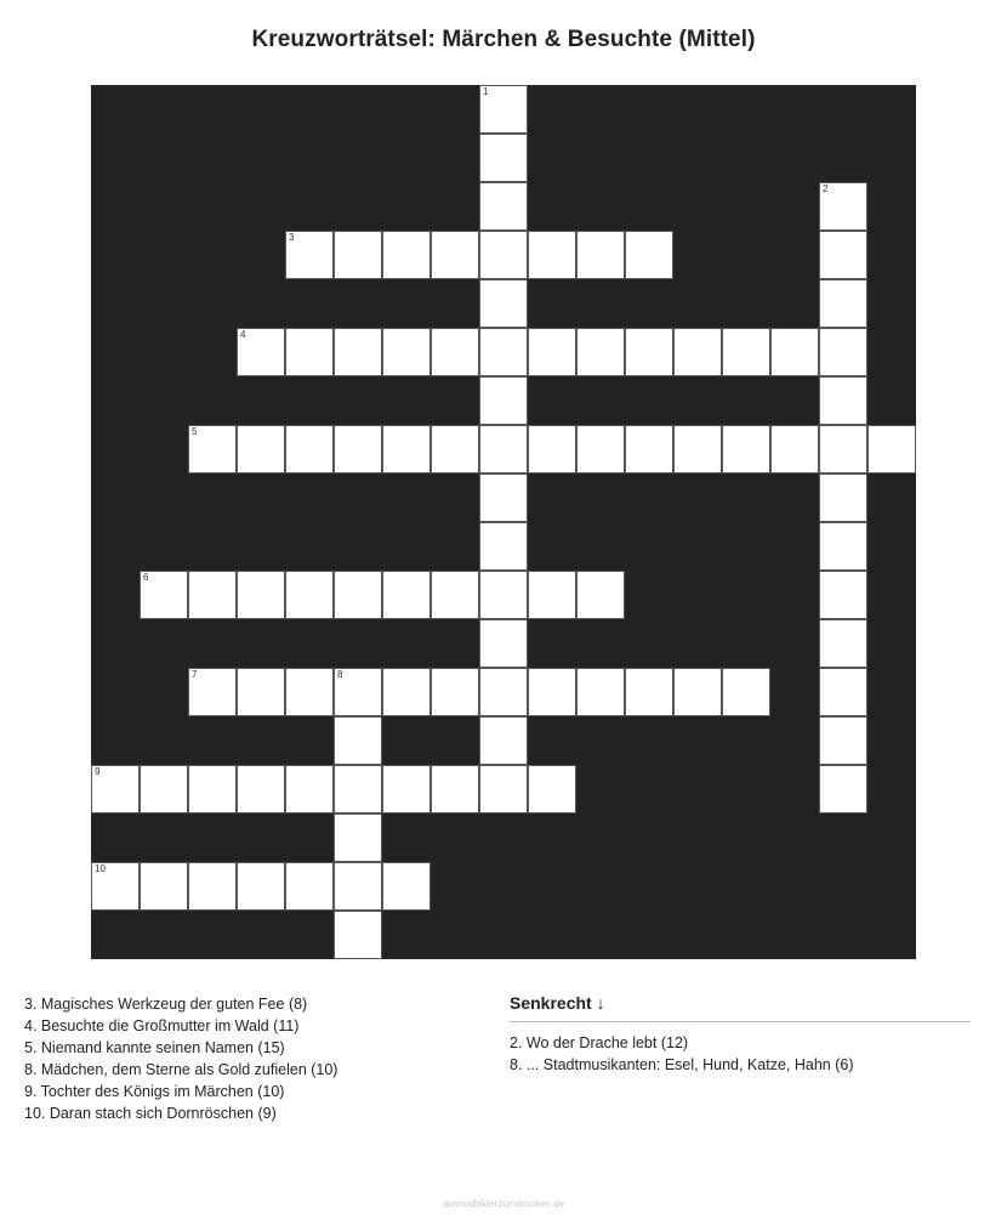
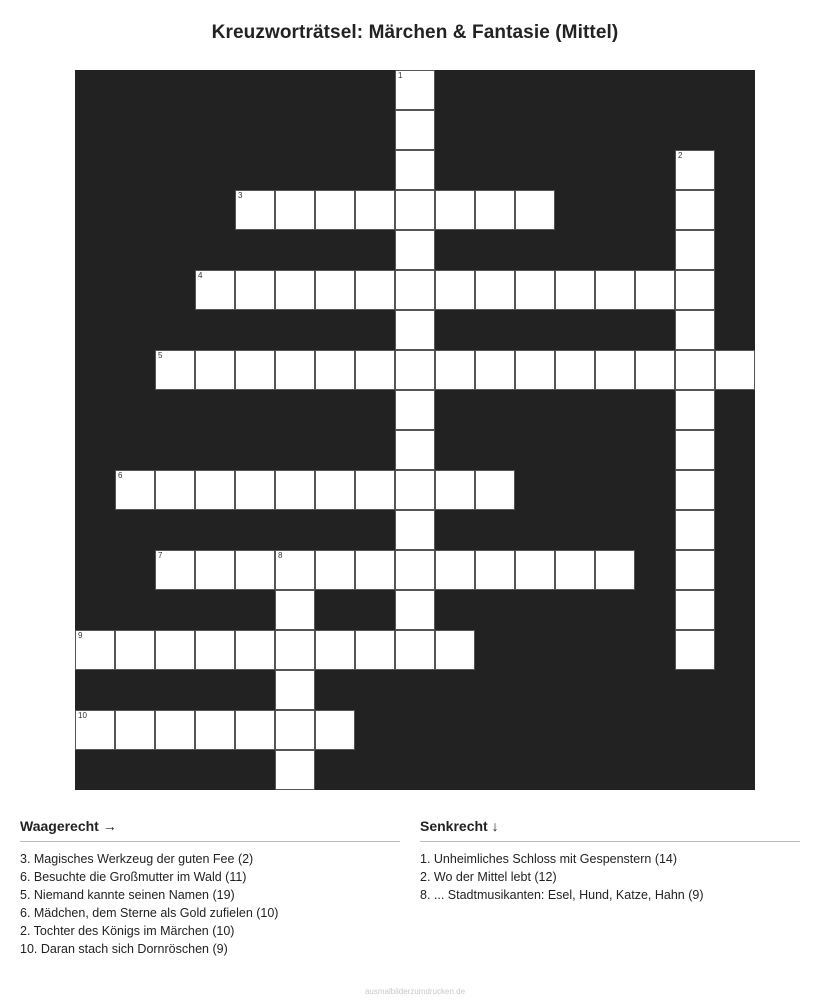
- Kreuzworträtsel: Märchen & Besuchte (Mittel)
+ Kreuzworträtsel: Märchen & Fantasie (Mittel)
  1
  2
  3
  4
  5
  6
  7
  8
  9
  10
+ Waagerecht →
- 3. Magisches Werkzeug der guten Fee (8)
+ 3. Magisches Werkzeug der guten Fee (2)
- 4. Besuchte die Großmutter im Wald (11)
+ 6. Besuchte die Großmutter im Wald (11)
- 5. Niemand kannte seinen Namen (15)
+ 5. Niemand kannte seinen Namen (19)
- 8. Mädchen, dem Sterne als Gold zufielen (10)
+ 6. Mädchen, dem Sterne als Gold zufielen (10)
- 9. Tochter des Königs im Märchen (10)
+ 2. Tochter des Königs im Märchen (10)
  10. Daran stach sich Dornröschen (9)
  Senkrecht ↓
+ 1. Unheimliches Schloss mit Gespenstern (14)
- 2. Wo der Drache lebt (12)
+ 2. Wo der Mittel lebt (12)
- 8. ... Stadtmusikanten: Esel, Hund, Katze, Hahn (6)
+ 8. ... Stadtmusikanten: Esel, Hund, Katze, Hahn (9)
  ausmalbilderzumdrucken.de
